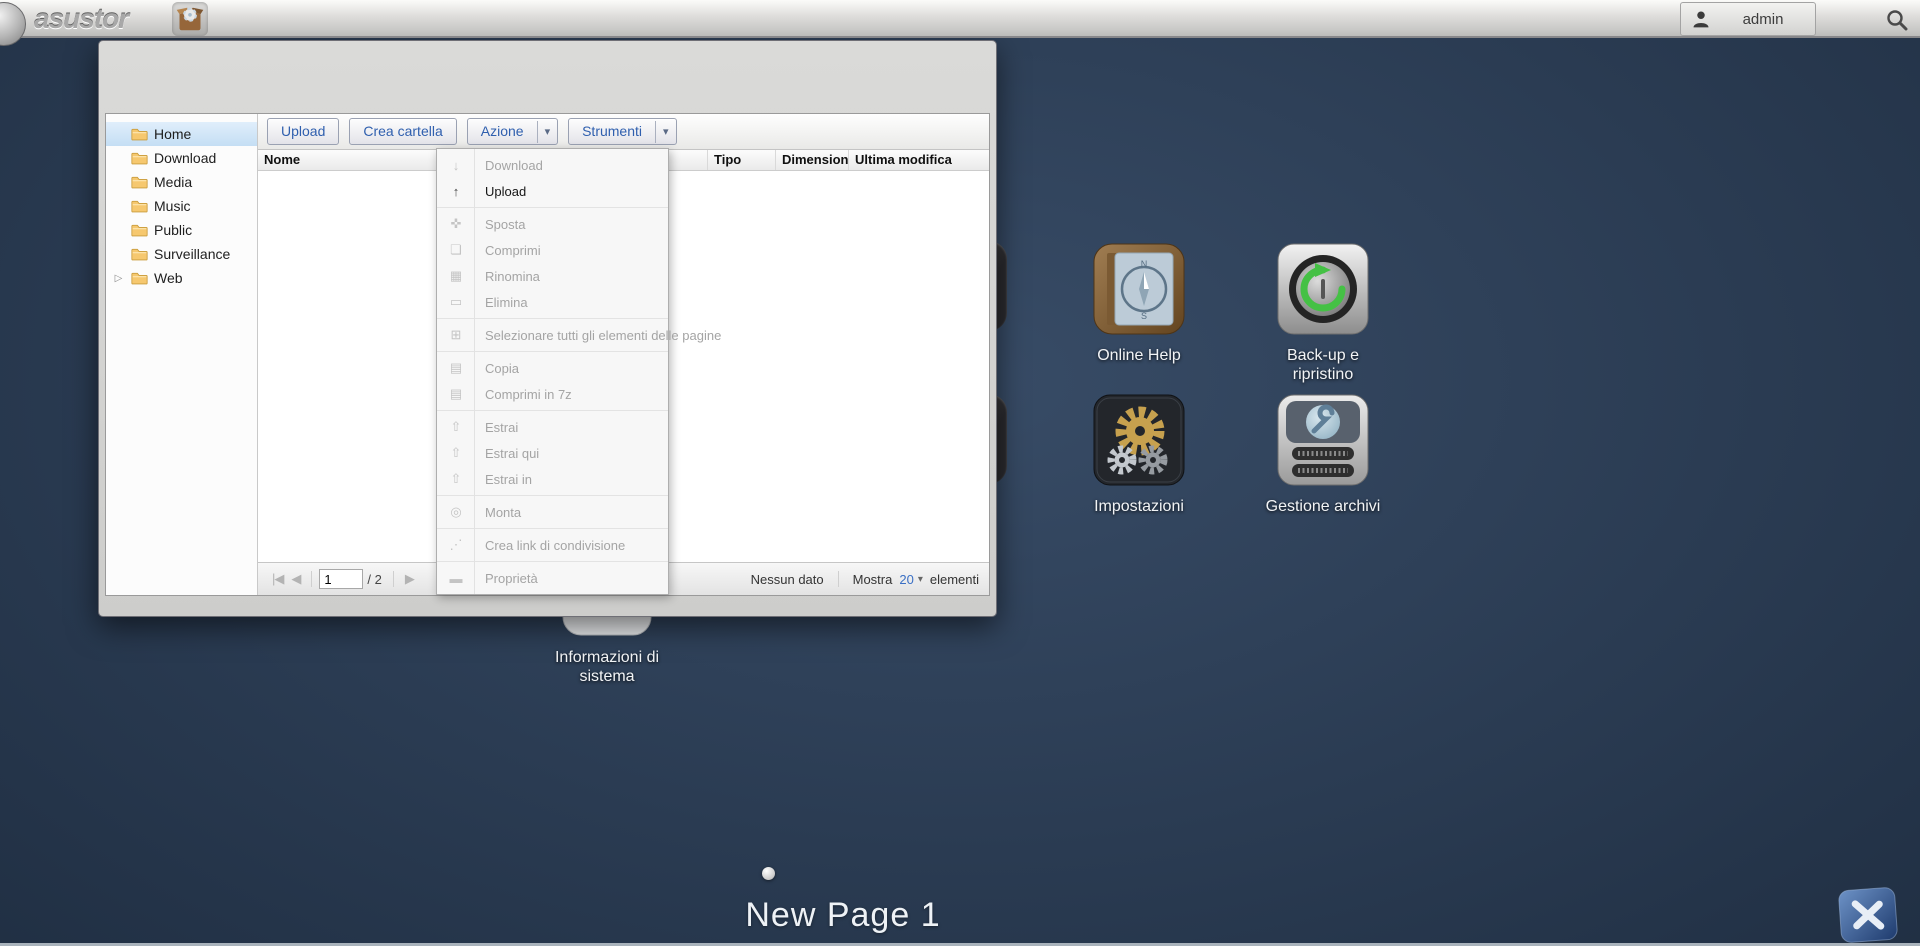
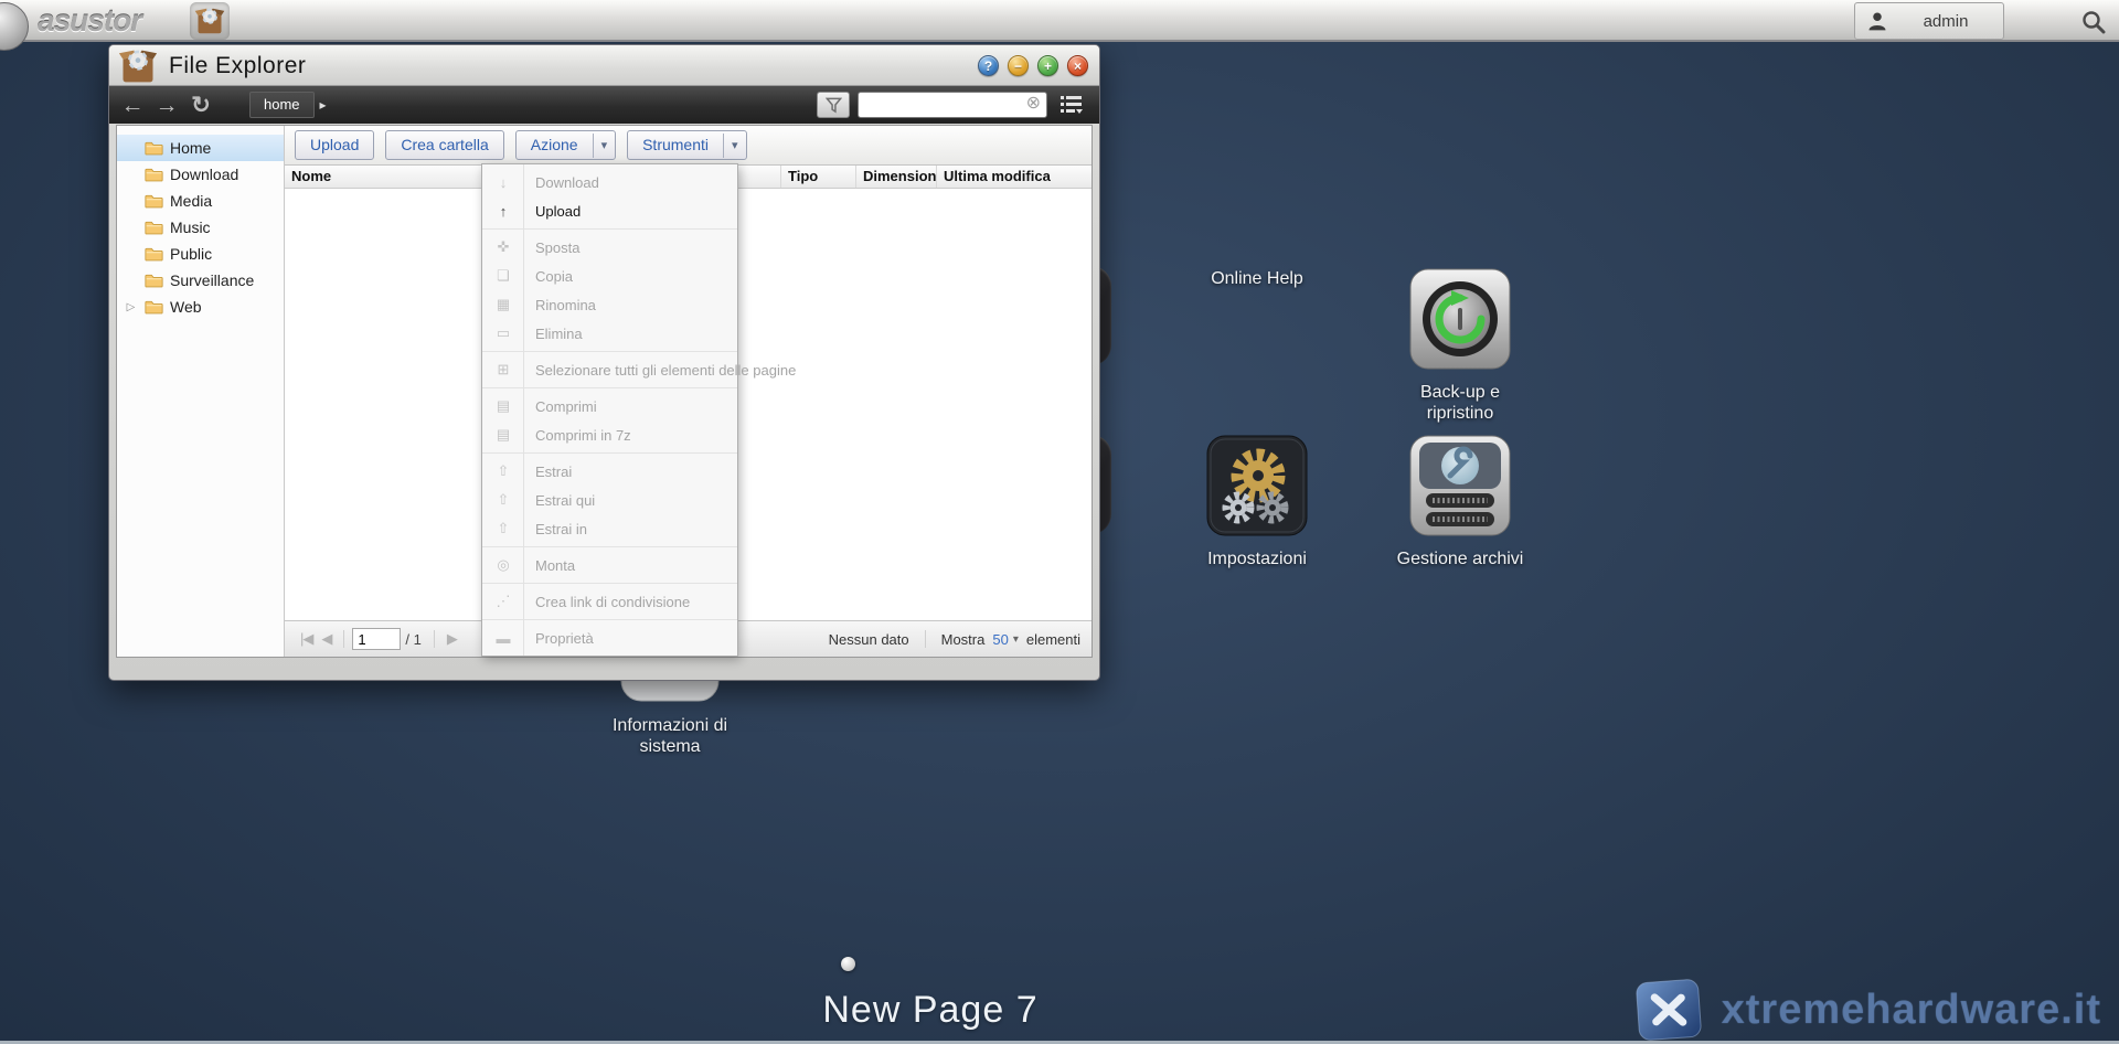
  asustor
  admin
  Informazioni di sistema
- N
- S
  Online Help
  Back-up e ripristino
  Impostazioni
  Gestione archivi
+ File Explorer
+ ?
+ −
+ +
+ ×
+ ←
+ →
+ ↻
+ home
+ ▸
+ ⊗
  Home
  Download
  Media
  Music
  Public
  Surveillance
  ▷
  Web
  Upload
  Crea cartella
  Azione
  ▾
  Strumenti
  ▾
  Nome
  Tipo
  Dimension
  Ultima modifica
  |◀
  ◀
  1
- / 2
+ / 1
  ▶
  Nessun dato
  Mostra
- 20
+ 50
  ▾
  elementi
  ↓
  Download
  ↑
  Upload
  ✜
  Sposta
  ❏
- Comprimi
+ Copia
  ▦
  Rinomina
  ▭
  Elimina
  ⊞
  Selezionare tutti gli elementi delle pagine
  ▤
- Copia
+ Comprimi
  ▤
  Comprimi in 7z
  ⇧
  Estrai
  ⇧
  Estrai qui
  ⇧
  Estrai in
  ◎
  Monta
  ⋰
  Crea link di condivisione
  ▬
  Proprietà
- New Page 1
+ New Page 7
+ xtremehardware.it
